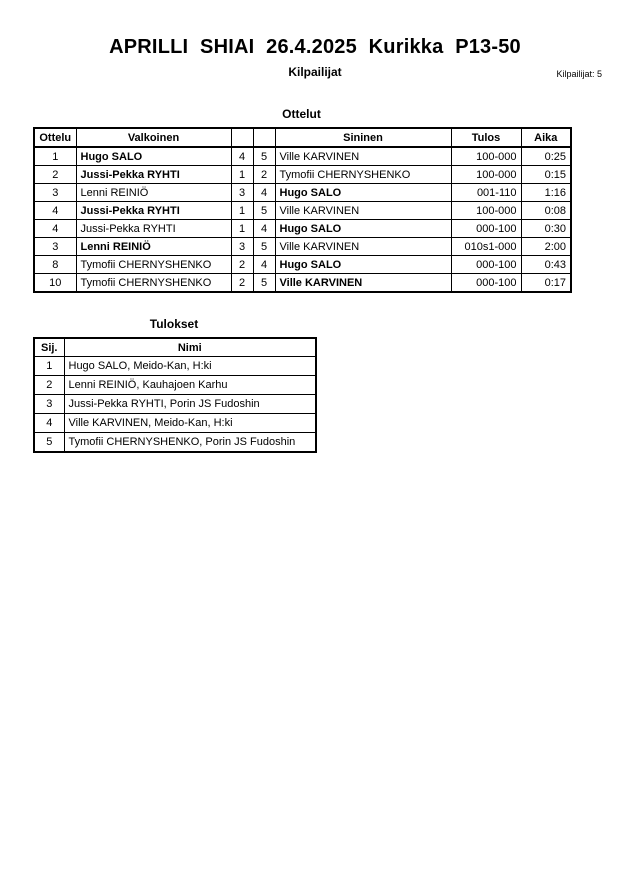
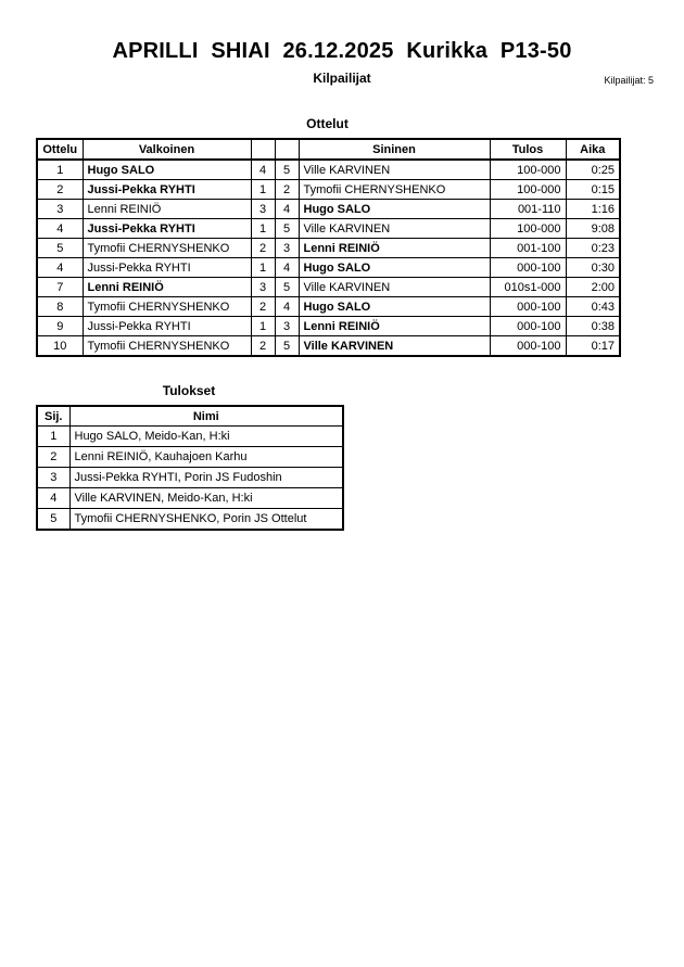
- APRILLI SHIAI 26.4.2025 Kurikka P13-50
+ APRILLI SHIAI 26.12.2025 Kurikka P13-50
  Kilpailijat
  Kilpailijat: 5
  Ottelut
  Ottelu	Valkoinen			Sininen	Tulos	Aika
  1	Hugo SALO	4	5	Ville KARVINEN	100-000	0:25
  2	Jussi-Pekka RYHTI	1	2	Tymofii CHERNYSHENKO	100-000	0:15
  3	Lenni REINIÖ	3	4	Hugo SALO	001-110	1:16
- 4	Jussi-Pekka RYHTI	1	5	Ville KARVINEN	100-000	0:08
+ 4	Jussi-Pekka RYHTI	1	5	Ville KARVINEN	100-000	9:08
+ 5	Tymofii CHERNYSHENKO	2	3	Lenni REINIÖ	001-100	0:23
  4	Jussi-Pekka RYHTI	1	4	Hugo SALO	000-100	0:30
- 3	Lenni REINIÖ	3	5	Ville KARVINEN	010s1-000	2:00
+ 7	Lenni REINIÖ	3	5	Ville KARVINEN	010s1-000	2:00
  8	Tymofii CHERNYSHENKO	2	4	Hugo SALO	000-100	0:43
+ 9	Jussi-Pekka RYHTI	1	3	Lenni REINIÖ	000-100	0:38
  10	Tymofii CHERNYSHENKO	2	5	Ville KARVINEN	000-100	0:17
  Tulokset
  Sij.	Nimi
  1	Hugo SALO, Meido-Kan, H:ki
  2	Lenni REINIÖ, Kauhajoen Karhu
  3	Jussi-Pekka RYHTI, Porin JS Fudoshin
  4	Ville KARVINEN, Meido-Kan, H:ki
- 5	Tymofii CHERNYSHENKO, Porin JS Fudoshin
+ 5	Tymofii CHERNYSHENKO, Porin JS Ottelut
